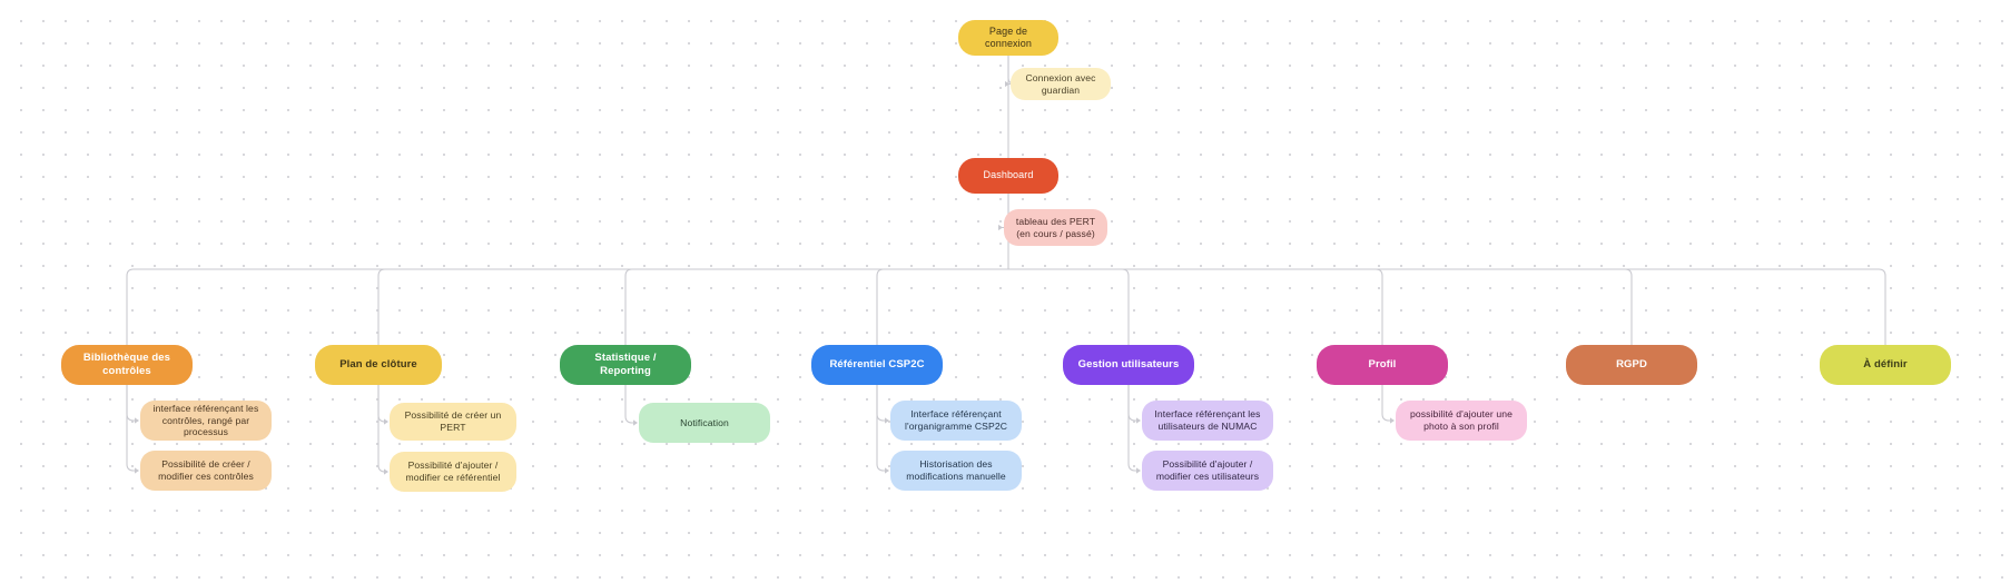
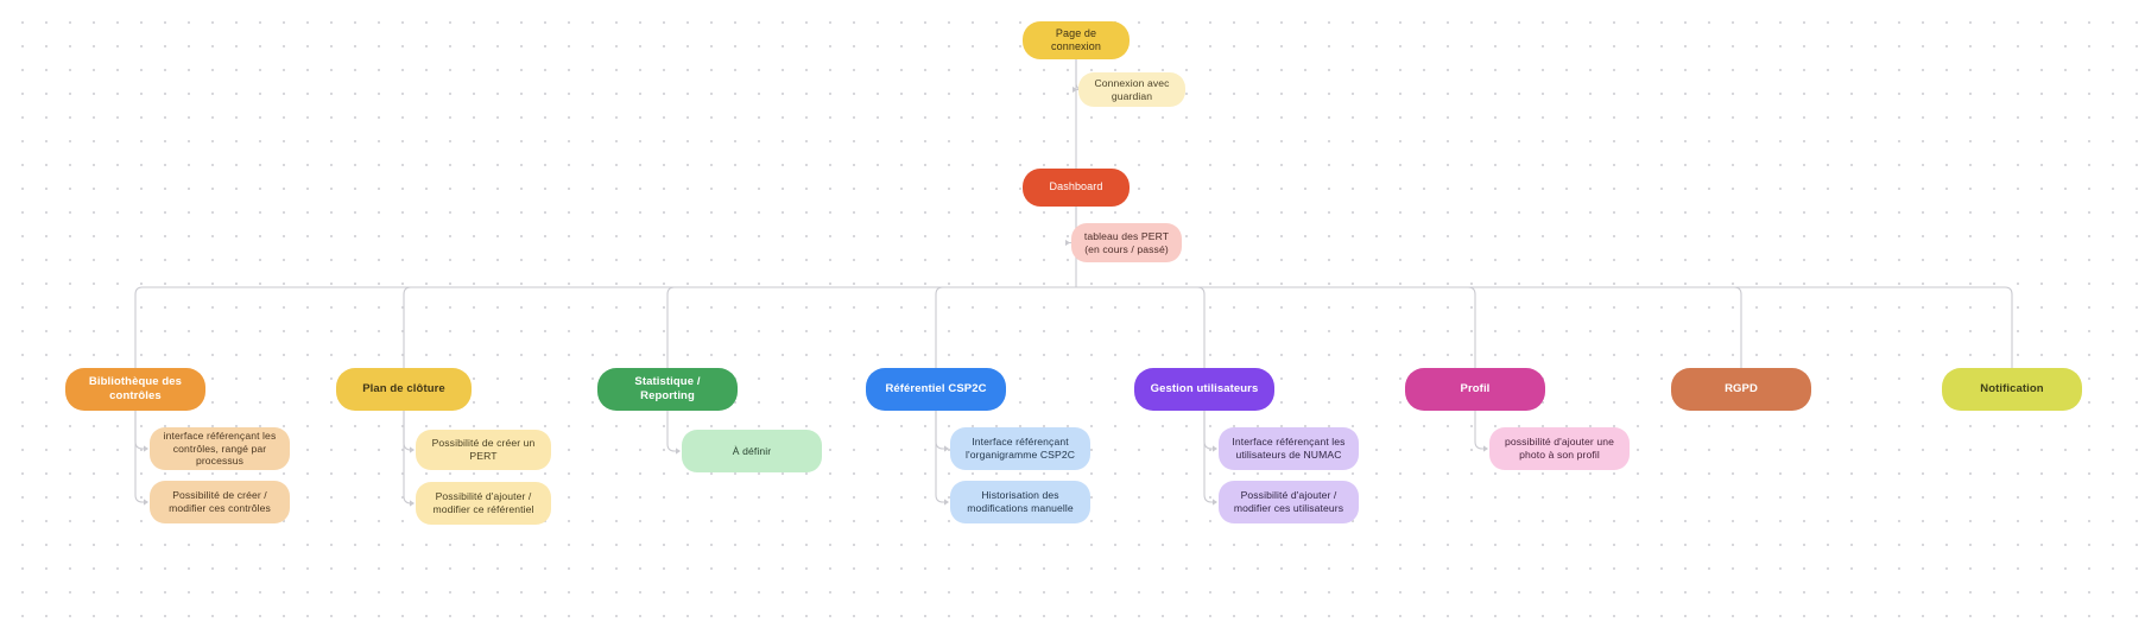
  Page de connexion
  Connexion avec guardian
  Dashboard
  tableau des PERT (en cours / passé)
  Bibliothèque des contrôles
  interface référençant les contrôles, rangé par processus
  Possibilité de créer / modifier ces contrôles
  Plan de clôture
  Possibilité de créer un PERT
  Possibilité d'ajouter / modifier ce référentiel
  Statistique / Reporting
- Notification
+ À définir
  Référentiel CSP2C
  Interface référençant l'organigramme CSP2C
  Historisation des modifications manuelle
  Gestion utilisateurs
  Interface référençant les utilisateurs de NUMAC
  Possibilité d'ajouter / modifier ces utilisateurs
  Profil
  possibilité d'ajouter une photo à son profil
  RGPD
- À définir
+ Notification
